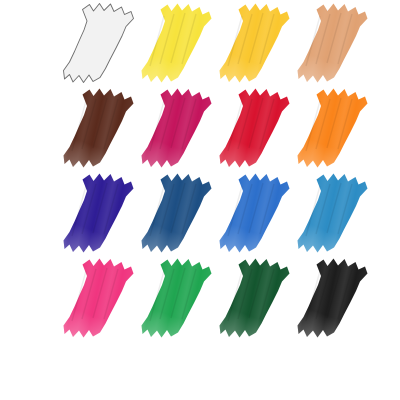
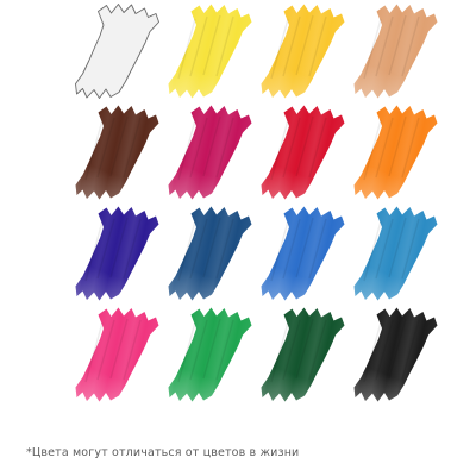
+ *Цвета могут отличаться от цветов в жизни
